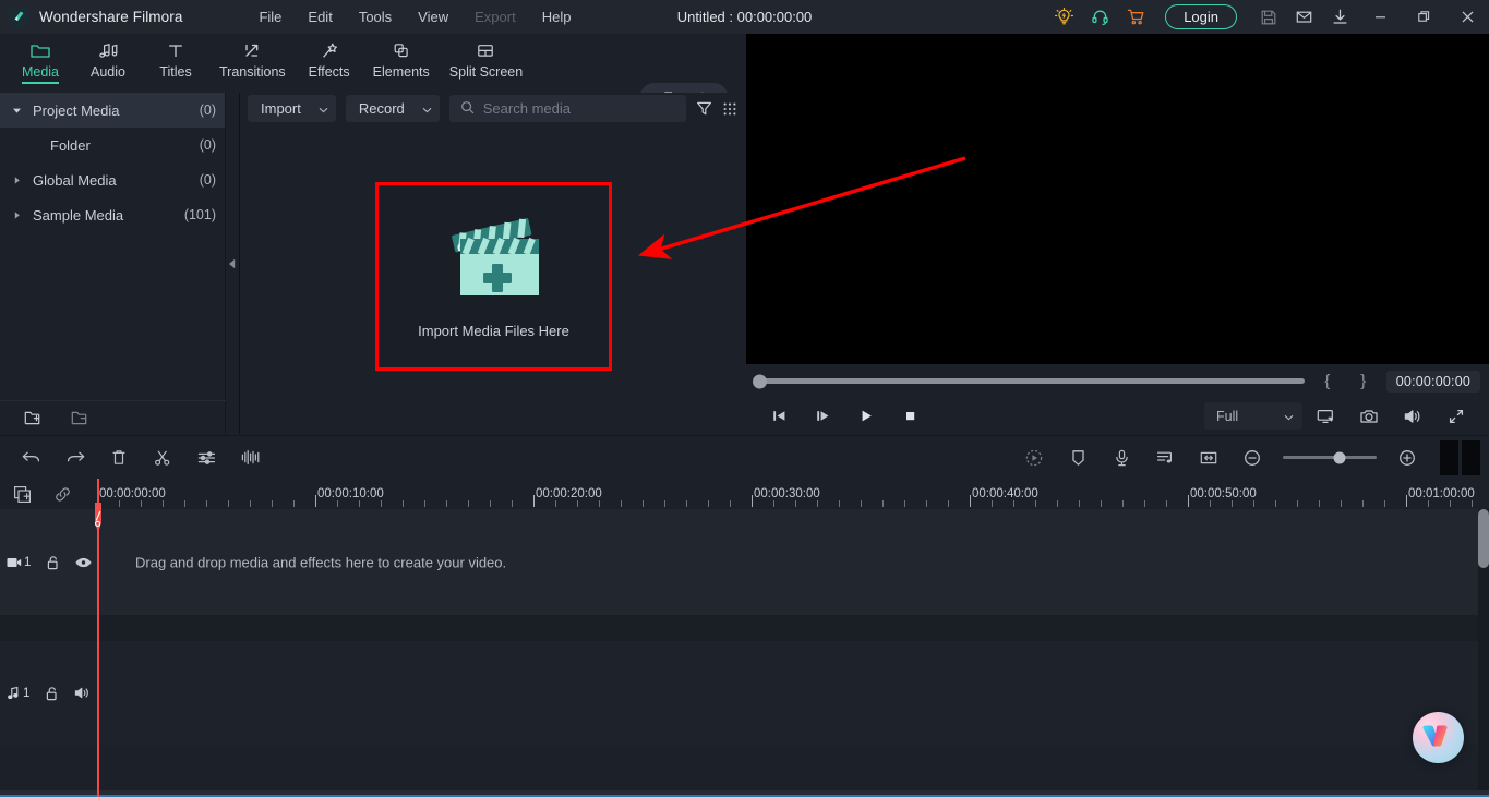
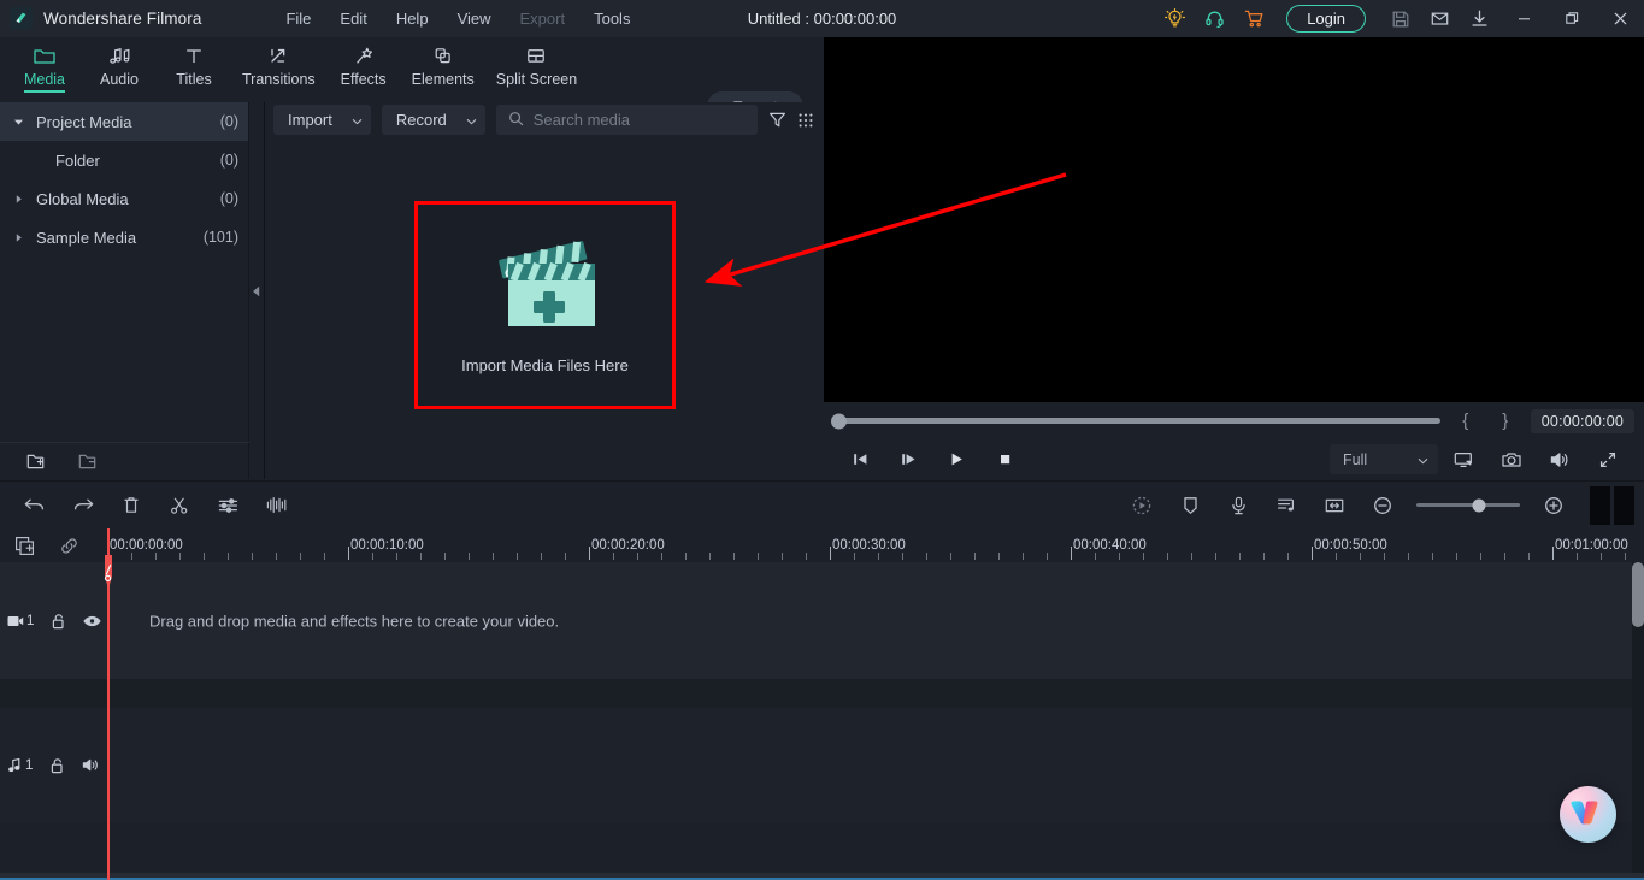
  Wondershare Filmora
  File
  Edit
- Tools
+ Help
  View
  Export
- Help
+ Tools
  Untitled : 00:00:00:00
  Login
  Media
  Audio
  Titles
  Transitions
  Effects
  Elements
  Split Screen
  Project Media
  (0)
  Folder
  (0)
  Global Media
  (0)
  Sample Media
  (101)
  Import
  Record
  Search media
  Import Media Files Here
  {
  }
  00:00:00:00
  Full
  00:00:00:00
  00:00:10:00
  00:00:20:00
  00:00:30:00
  00:00:40:00
  00:00:50:00
  00:01:00:00
  1
  Drag and drop media and effects here to create your video.
  1
